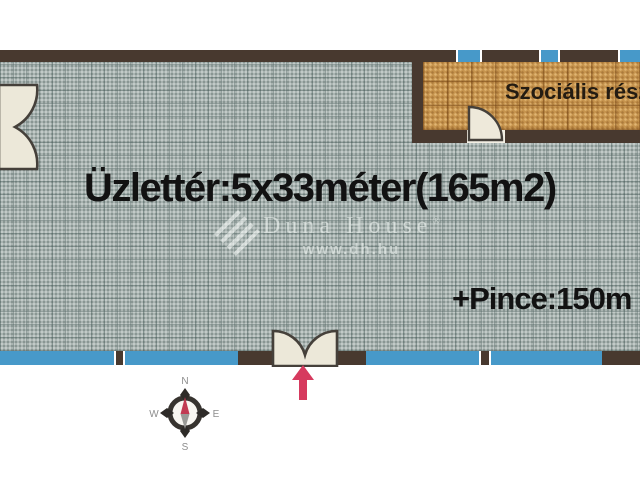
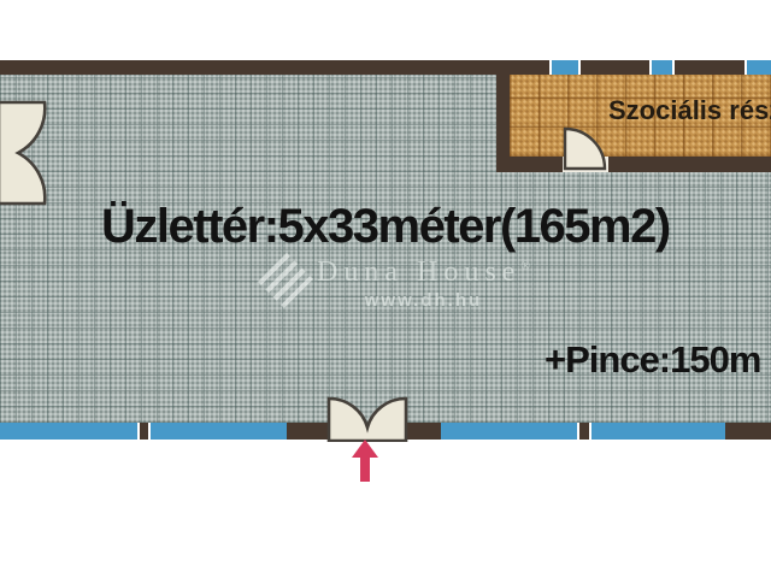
- N
- W
- E
- S
  Duna House®
  www.dh.hu
  Szociális rés
  Üzlettér:5x33méter(165m2)
  +Pince:150m
